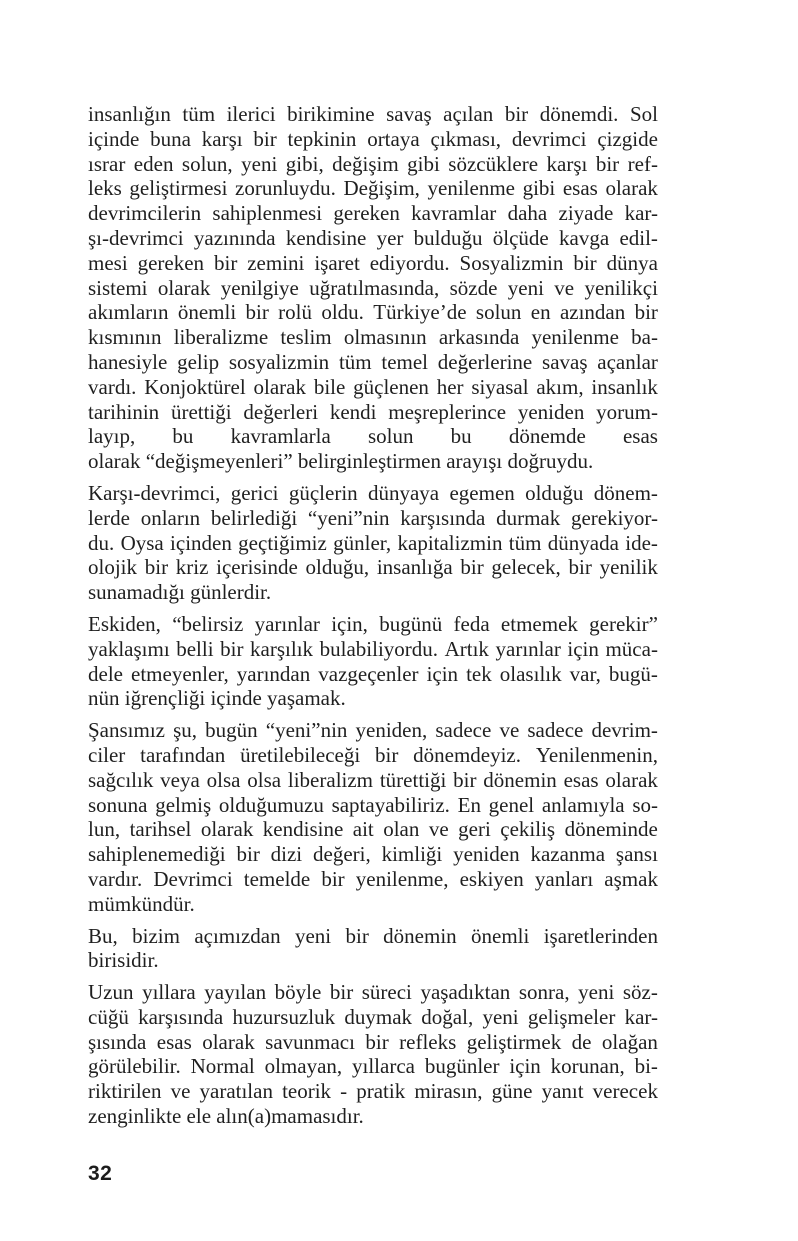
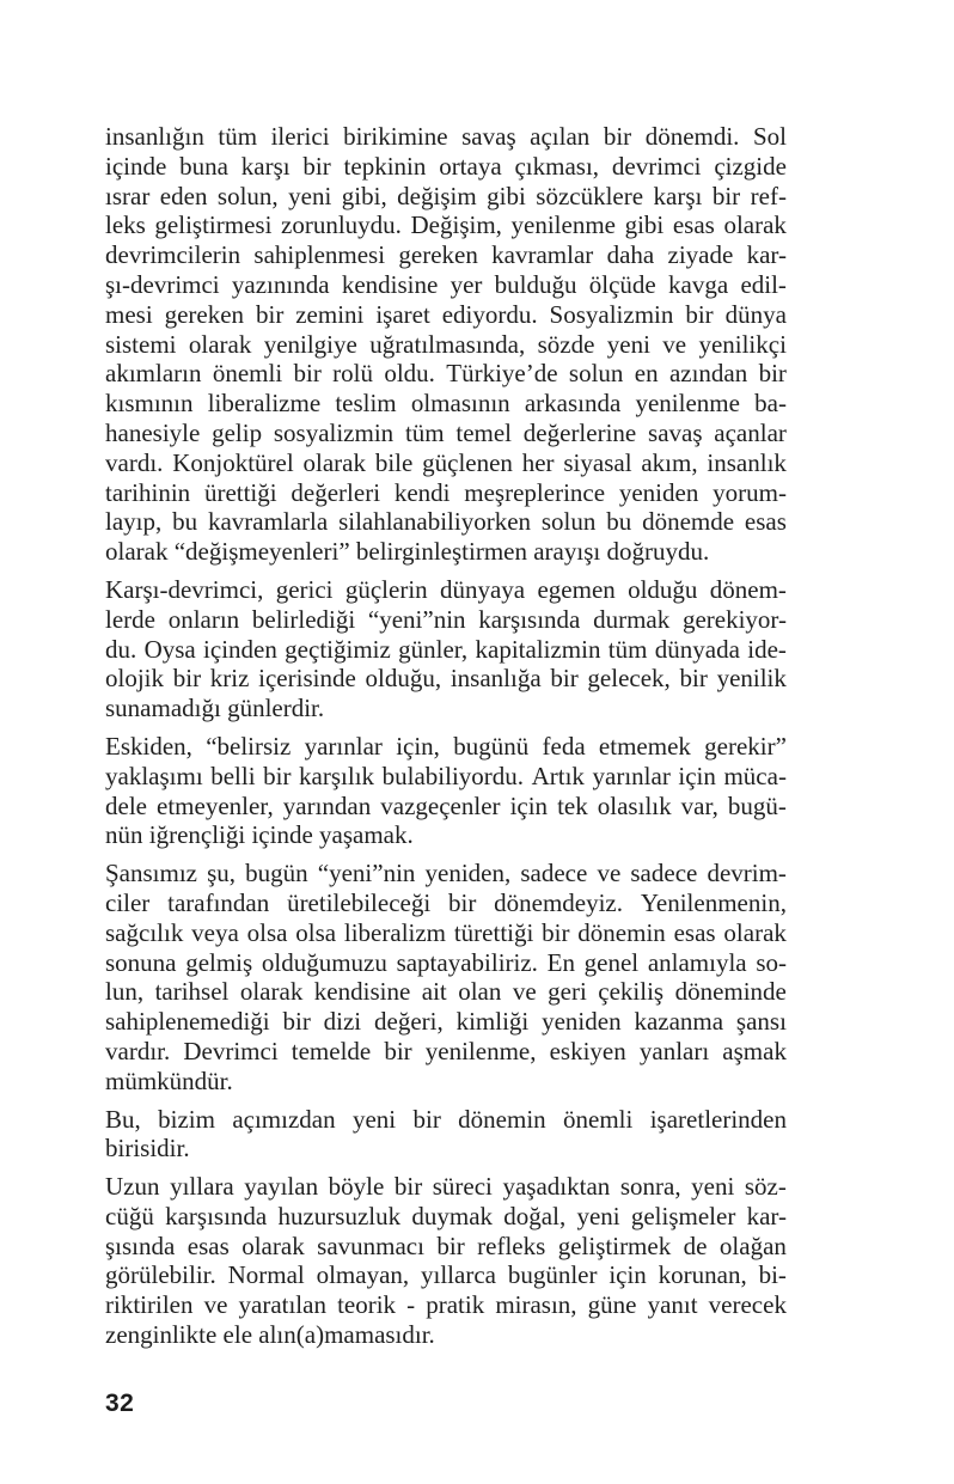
  insanlığın
  tüm
  ilerici
  birikimine
  savaş
  açılan
  bir
  dönemdi.
  Sol
  içinde
  buna
  karşı
  bir
  tepkinin
  ortaya
  çıkması,
  devrimci
  çizgide
  ısrar
  eden
  solun,
  yeni
  gibi,
  değişim
  gibi
  sözcüklere
  karşı
  bir
  ref-
  leks
  geliştirmesi
  zorunluydu.
  Değişim,
  yenilenme
  gibi
  esas
  olarak
  devrimcilerin
  sahiplenmesi
  gereken
  kavramlar
  daha
  ziyade
  kar-
  şı-devrimci
  yazınında
  kendisine
  yer
  bulduğu
  ölçüde
  kavga
  edil-
  mesi
  gereken
  bir
  zemini
  işaret
  ediyordu.
  Sosyalizmin
  bir
  dünya
  sistemi
  olarak
  yenilgiye
  uğratılmasında,
  sözde
  yeni
  ve
  yenilikçi
  akımların
  önemli
  bir
  rolü
  oldu.
  Türkiye’de
  solun
  en
  azından
  bir
  kısmının
  liberalizme
  teslim
  olmasının
  arkasında
  yenilenme
  ba-
  hanesiyle
  gelip
  sosyalizmin
  tüm
  temel
  değerlerine
  savaş
  açanlar
  vardı.
  Konjoktürel
  olarak
  bile
  güçlenen
  her
  siyasal
  akım,
  insanlık
  tarihinin
  ürettiği
  değerleri
  kendi
  meşreplerince
  yeniden
  yorum-
  layıp,
  bu
  kavramlarla
+ silahlanabiliyorken
  solun
  bu
  dönemde
  esas
  olarak “değişmeyenleri” belirginleştirmen arayışı doğruydu.
  Karşı-devrimci,
  gerici
  güçlerin
  dünyaya
  egemen
  olduğu
  dönem-
  lerde
  onların
  belirlediği
  “yeni”nin
  karşısında
  durmak
  gerekiyor-
  du.
  Oysa
  içinden
  geçtiğimiz
  günler,
  kapitalizmin
  tüm
  dünyada
  ide-
  olojik
  bir
  kriz
  içerisinde
  olduğu,
  insanlığa
  bir
  gelecek,
  bir
  yenilik
  sunamadığı günlerdir.
  Eskiden,
  “belirsiz
  yarınlar
  için,
  bugünü
  feda
  etmemek
  gerekir”
  yaklaşımı
  belli
  bir
  karşılık
  bulabiliyordu.
  Artık
  yarınlar
  için
  müca-
  dele
  etmeyenler,
  yarından
  vazgeçenler
  için
  tek
  olasılık
  var,
  bugü-
  nün iğrençliği içinde yaşamak.
  Şansımız
  şu,
  bugün
  “yeni”nin
  yeniden,
  sadece
  ve
  sadece
  devrim-
  ciler
  tarafından
  üretilebileceği
  bir
  dönemdeyiz.
  Yenilenmenin,
  sağcılık
  veya
  olsa
  olsa
  liberalizm
  türettiği
  bir
  dönemin
  esas
  olarak
  sonuna
  gelmiş
  olduğumuzu
  saptayabiliriz.
  En
  genel
  anlamıyla
  so-
  lun,
  tarihsel
  olarak
  kendisine
  ait
  olan
  ve
  geri
  çekiliş
  döneminde
  sahiplenemediği
  bir
  dizi
  değeri,
  kimliği
  yeniden
  kazanma
  şansı
  vardır.
  Devrimci
  temelde
  bir
  yenilenme,
  eskiyen
  yanları
  aşmak
  mümkündür.
  Bu,
  bizim
  açımızdan
  yeni
  bir
  dönemin
  önemli
  işaretlerinden
  birisidir.
  Uzun
  yıllara
  yayılan
  böyle
  bir
  süreci
  yaşadıktan
  sonra,
  yeni
  söz-
  cüğü
  karşısında
  huzursuzluk
  duymak
  doğal,
  yeni
  gelişmeler
  kar-
  şısında
  esas
  olarak
  savunmacı
  bir
  refleks
  geliştirmek
  de
  olağan
  görülebilir.
  Normal
  olmayan,
  yıllarca
  bugünler
  için
  korunan,
  bi-
  riktirilen
  ve
  yaratılan
  teorik
  -
  pratik
  mirasın,
  güne
  yanıt
  verecek
  zenginlikte ele alın(a)mamasıdır.
  32
